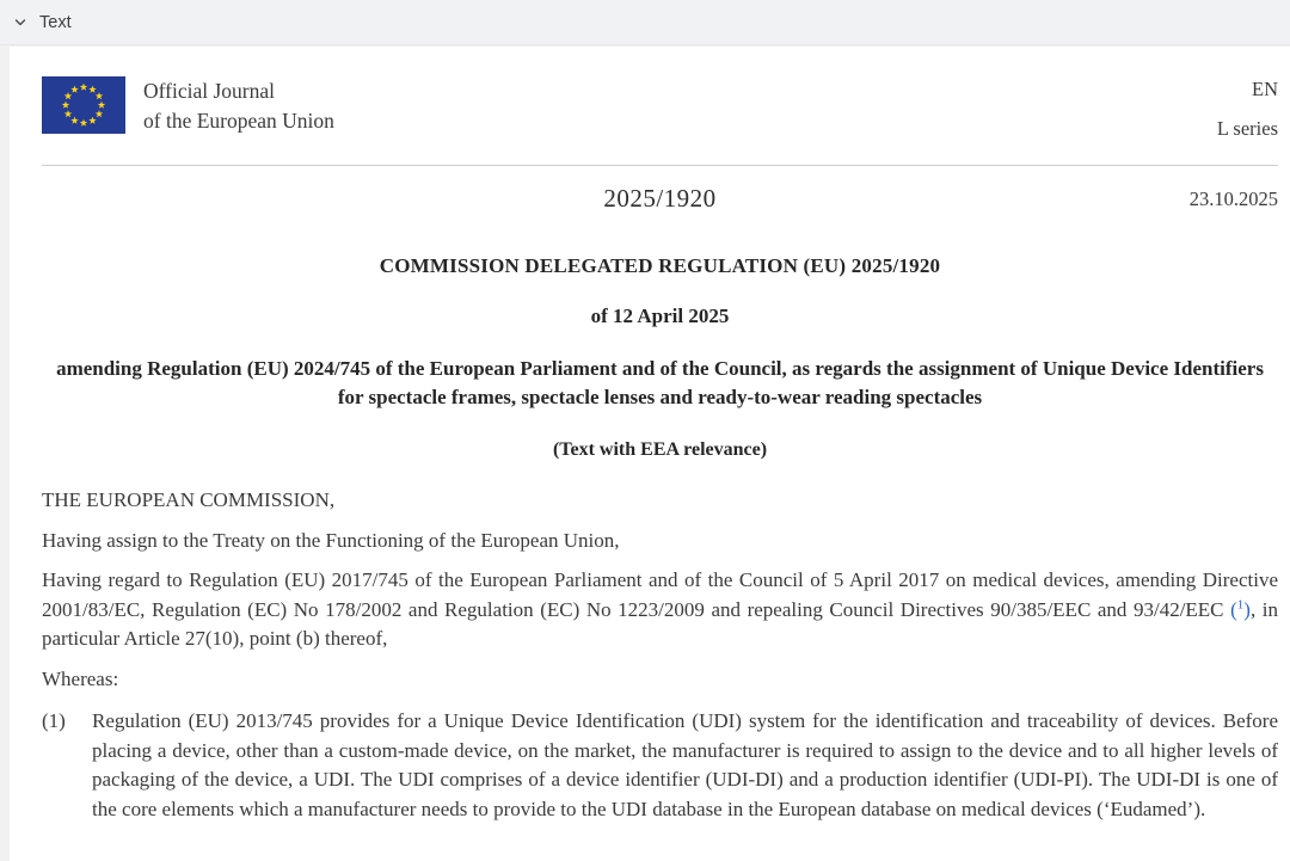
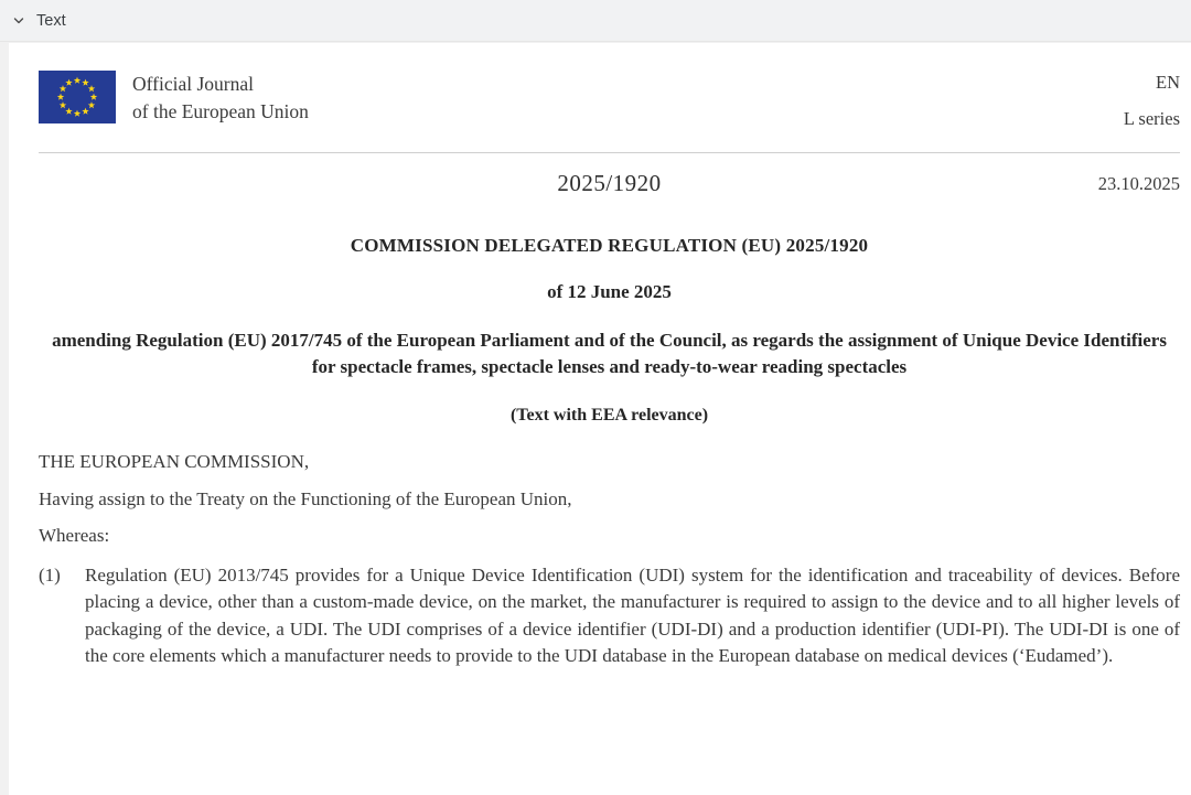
  Text
  Official Journal
  of the European Union
  EN
  L series
  2025/1920
  23.10.2025
  COMMISSION DELEGATED REGULATION (EU) 2025/1920
- of 12 April 2025
+ of 12 June 2025
- amending Regulation (EU) 2024/745 of the European Parliament and of the Council, as regards the assignment of Unique Device Identifiers for spectacle frames, spectacle lenses and ready-to-wear reading spectacles
+ amending Regulation (EU) 2017/745 of the European Parliament and of the Council, as regards the assignment of Unique Device Identifiers for spectacle frames, spectacle lenses and ready-to-wear reading spectacles
  (Text with EEA relevance)
  THE EUROPEAN COMMISSION,
  Having assign to the Treaty on the Functioning of the European Union,
- Having regard to Regulation (EU) 2017/745 of the European Parliament and of the Council of 5 April 2017 on medical devices, amending Directive 2001/83/EC, Regulation (EC) No 178/2002 and Regulation (EC) No 1223/2009 and repealing Council Directives 90/385/EEC and 93/42/EEC (1), in particular Article 27(10), point (b) thereof,
  Whereas:
  (1)
  Regulation (EU) 2013/745 provides for a Unique Device Identification (UDI) system for the identification and traceability of devices. Before placing a device, other than a custom-made device, on the market, the manufacturer is required to assign to the device and to all higher levels of packaging of the device, a UDI. The UDI comprises of a device identifier (UDI-DI) and a production identifier (UDI-PI). The UDI-DI is one of the core elements which a manufacturer needs to provide to the UDI database in the European database on medical devices (‘Eudamed’).
